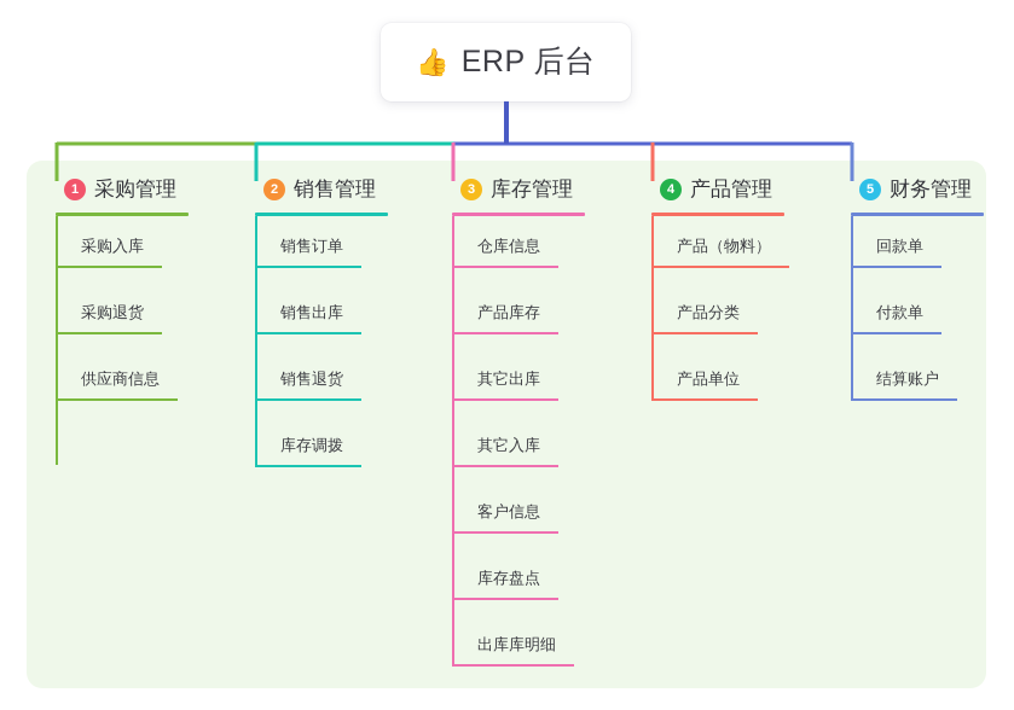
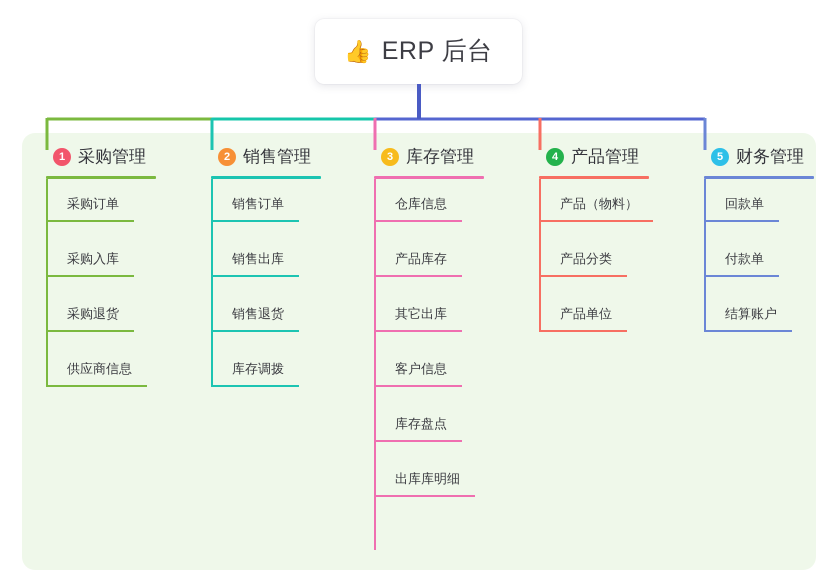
  👍
  ERP 后台
  1
  采购管理
+ 采购订单
  采购入库
  采购退货
  供应商信息
  2
  销售管理
  销售订单
  销售出库
  销售退货
  库存调拨
  3
  库存管理
  仓库信息
  产品库存
  其它出库
- 其它入库
  客户信息
  库存盘点
  出库库明细
  4
  产品管理
  产品（物料）
  产品分类
  产品单位
  5
  财务管理
  回款单
  付款单
  结算账户
